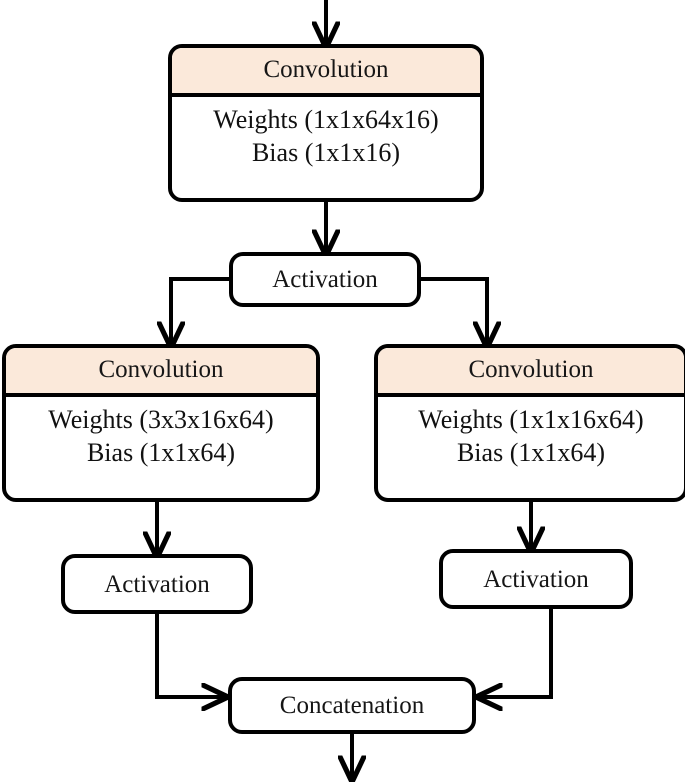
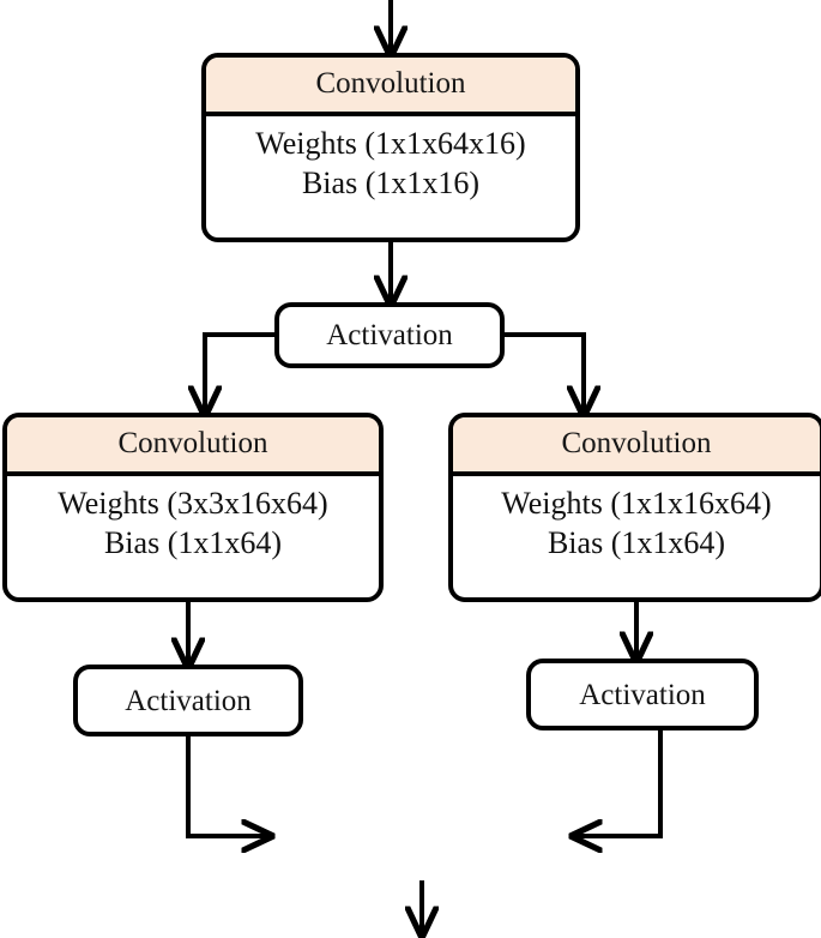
  Convolution
  Weights (1x1x64x16)
  Bias (1x1x16)
  Activation
  Convolution
  Weights (3x3x16x64)
  Bias (1x1x64)
  Convolution
  Weights (1x1x16x64)
  Bias (1x1x64)
  Activation
  Activation
- Concatenation
